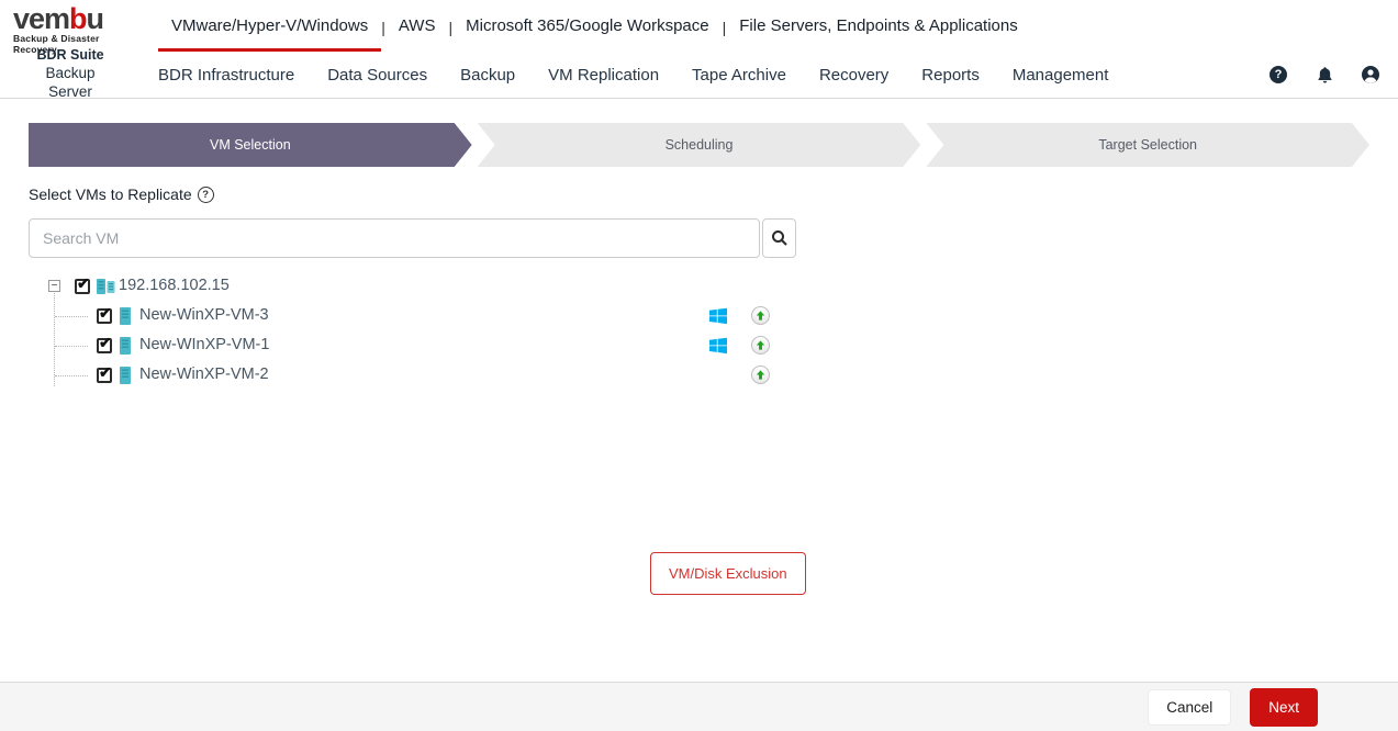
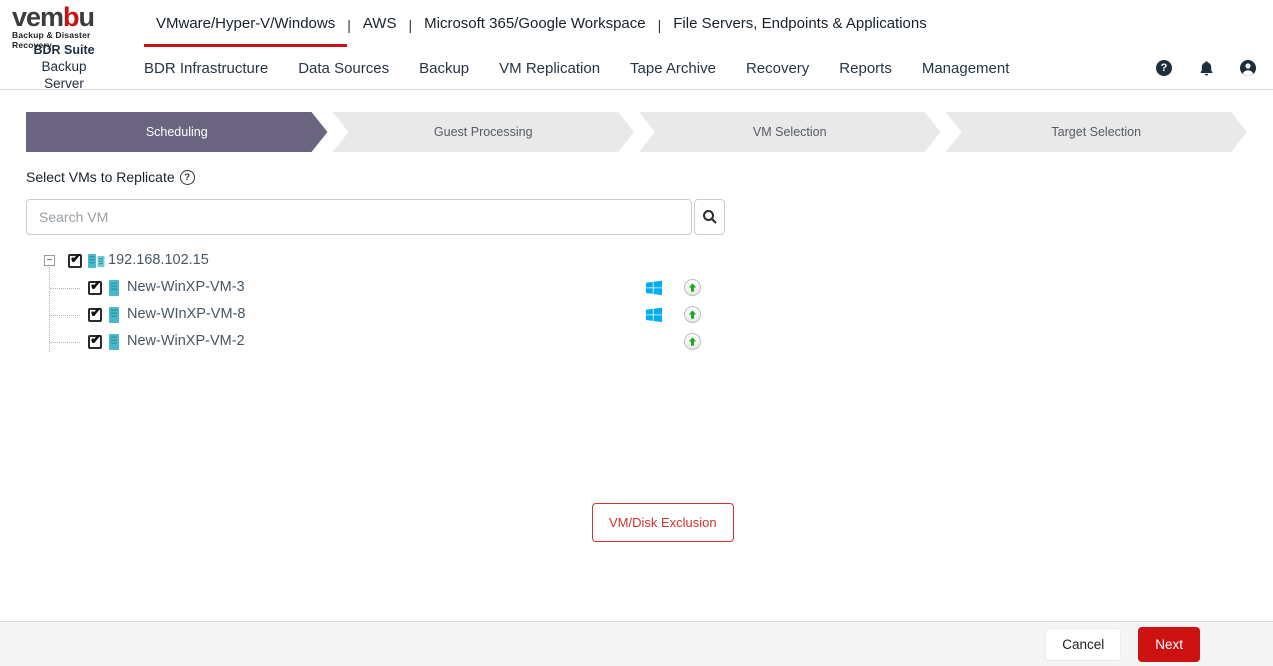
  vembu
  Backup & Disaster Recovery
  VMware/Hyper-V/Windows
  |
  AWS
  |
  Microsoft 365/Google Workspace
  |
  File Servers, Endpoints & Applications
  BDR Suite
  Backup Server
  BDR Infrastructure
  Data Sources
  Backup
  VM Replication
  Tape Archive
  Recovery
  Reports
  Management
  ?
- VM Selection
+ Scheduling
+ Guest Processing
- Scheduling
+ VM Selection
  Target Selection
  Select VMs to Replicate
  ?
  Search VM
  −
  ✔
  192.168.102.15
  ✔
  New-WinXP-VM-3
  ✔
- New-WInXP-VM-1
+ New-WInXP-VM-8
  ✔
  New-WinXP-VM-2
  VM/Disk Exclusion
  Cancel
  Next
